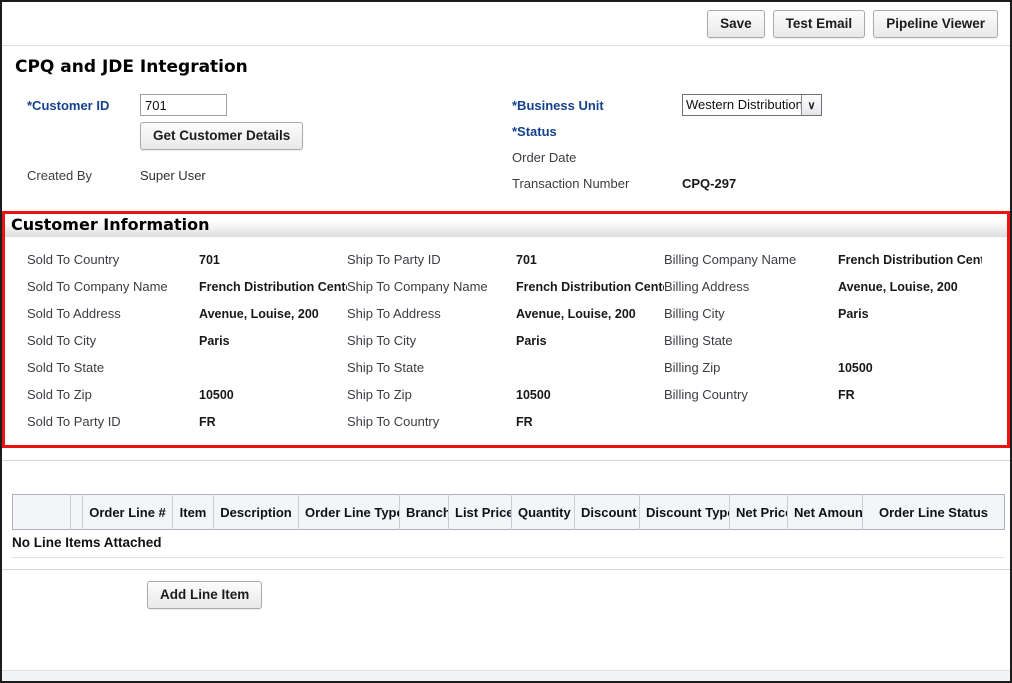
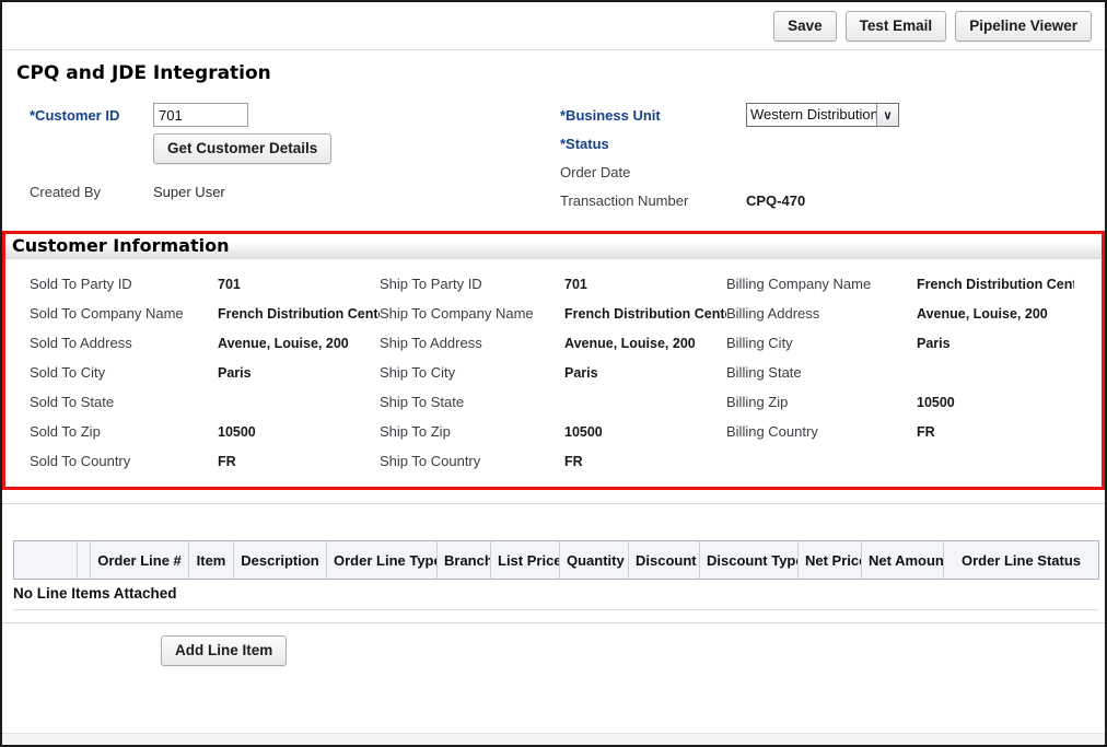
  Save
  Test Email
  Pipeline Viewer
  CPQ and JDE Integration
  *Customer ID
  701
  Get Customer Details
  Created By
  Super User
  *Business Unit
  Western Distribution
  ∨
  *Status
  Order Date
  Transaction Number
- CPQ-297
+ CPQ-470
  Customer Information
- Sold To Country
+ Sold To Party ID
  701
  Sold To Company Name
  French Distribution Cent
  Sold To Address
  Avenue, Louise, 200
  Sold To City
  Paris
  Sold To State
  Sold To Zip
  10500
- Sold To Party ID
+ Sold To Country
  FR
  Ship To Party ID
  701
  Ship To Company Name
  French Distribution Cent
  Ship To Address
  Avenue, Louise, 200
  Ship To City
  Paris
  Ship To State
  Ship To Zip
  10500
  Ship To Country
  FR
  Billing Company Name
  French Distribution Cen
  Billing Address
  Avenue, Louise, 200
  Billing City
  Paris
  Billing State
  Billing Zip
  10500
  Billing Country
  FR
  		Order Line #	Item	Description	Order Line Typ	Branch	List Price	Quantity	Discount	Discount Typ	Net Pric	Net Amoun	Order Line Status
  No Line Items Attached
  Add Line Item
